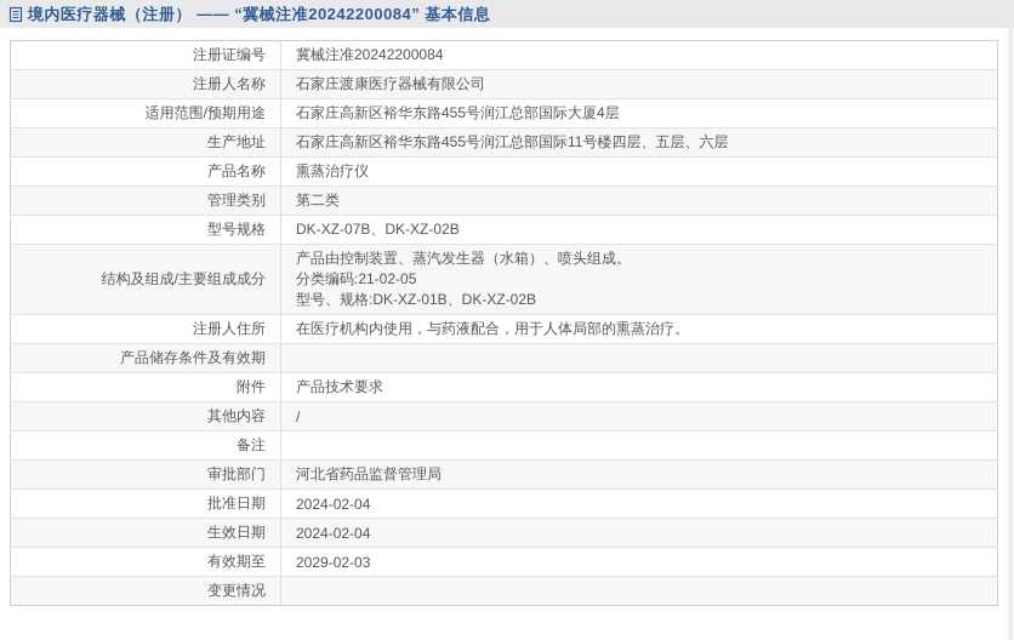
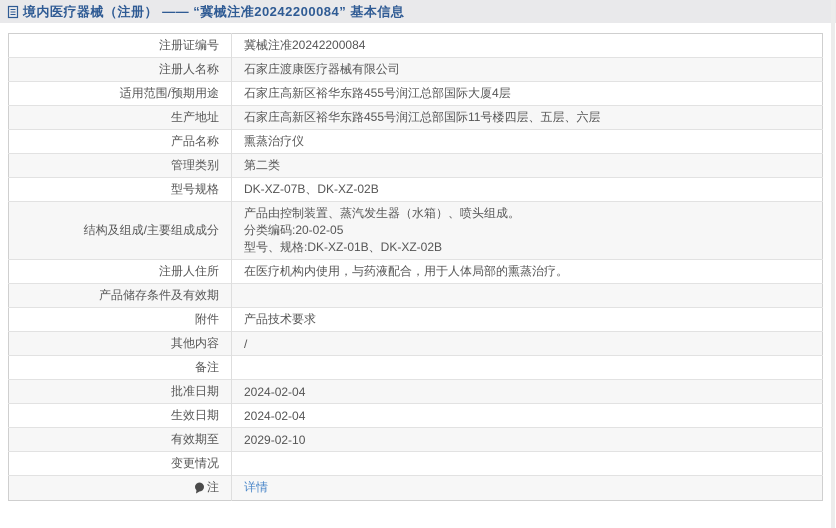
  境内医疗器械（注册） —— “冀械注准20242200084” 基本信息
  注册证编号	冀械注准20242200084
  注册人名称	石家庄渡康医疗器械有限公司
  适用范围/预期用途	石家庄高新区裕华东路455号润江总部国际大厦4层
  生产地址	石家庄高新区裕华东路455号润江总部国际11号楼四层、五层、六层
  产品名称	熏蒸治疗仪
  管理类别	第二类
  型号规格	DK-XZ-07B、DK-XZ-02B
- 结构及组成/主要组成成分	产品由控制装置、蒸汽发生器（水箱）、喷头组成。 分类编码:21-02-05 型号、规格:DK-XZ-01B、DK-XZ-02B
+ 结构及组成/主要组成成分	产品由控制装置、蒸汽发生器（水箱）、喷头组成。 分类编码:20-02-05 型号、规格:DK-XZ-01B、DK-XZ-02B
  注册人住所	在医疗机构内使用，与药液配合，用于人体局部的熏蒸治疗。
  产品储存条件及有效期
  附件	产品技术要求
  其他内容	/
  备注
- 审批部门	河北省药品监督管理局
  批准日期	2024-02-04
  生效日期	2024-02-04
- 有效期至	2029-02-03
+ 有效期至	2029-02-10
  变更情况
+ 注	详情
